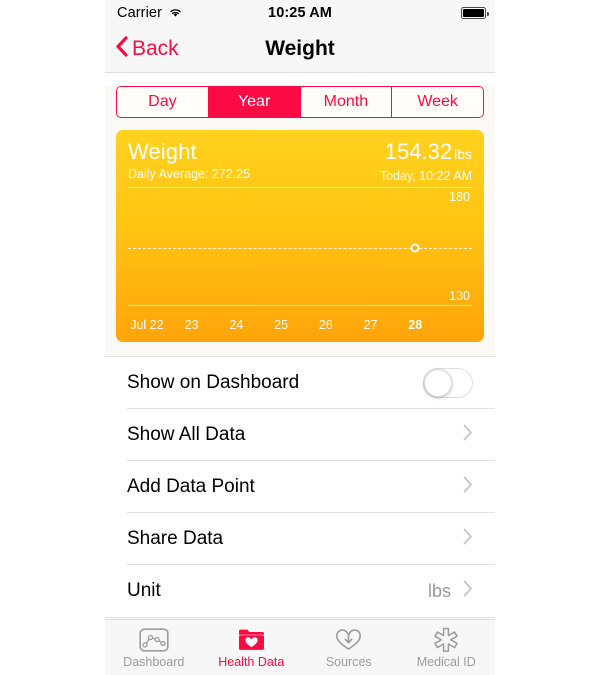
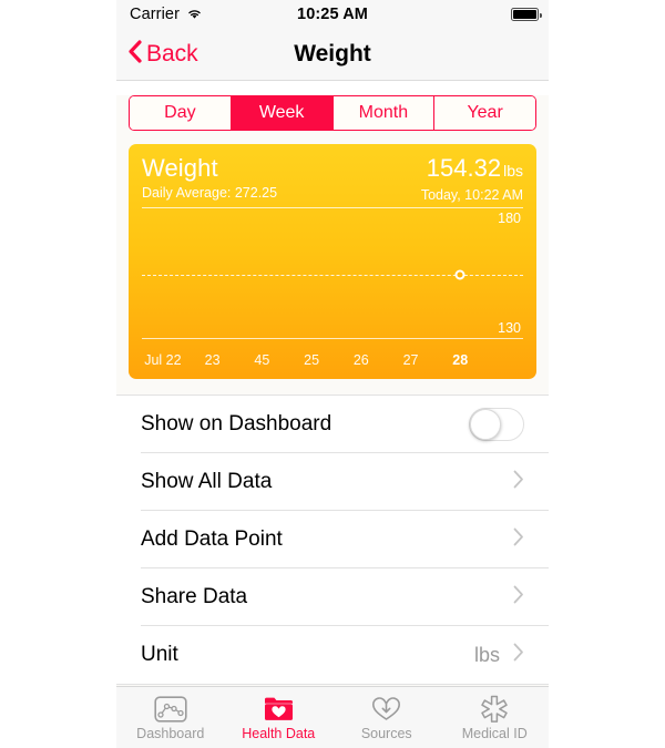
  Carrier
  10:25 AM
  Back
  Weight
  Day
- Year
+ Week
  Month
- Week
+ Year
  Weight
  Daily Average: 272.25
  154.32 lbs
  Today, 10:22 AM
  180
  130
  Jul 22
  23
- 24
+ 45
  25
  26
  27
  28
  Show on Dashboard
  Show All Data
  Add Data Point
  Share Data
  Unit
  lbs
  Dashboard
  Health Data
  Sources
  Medical ID
